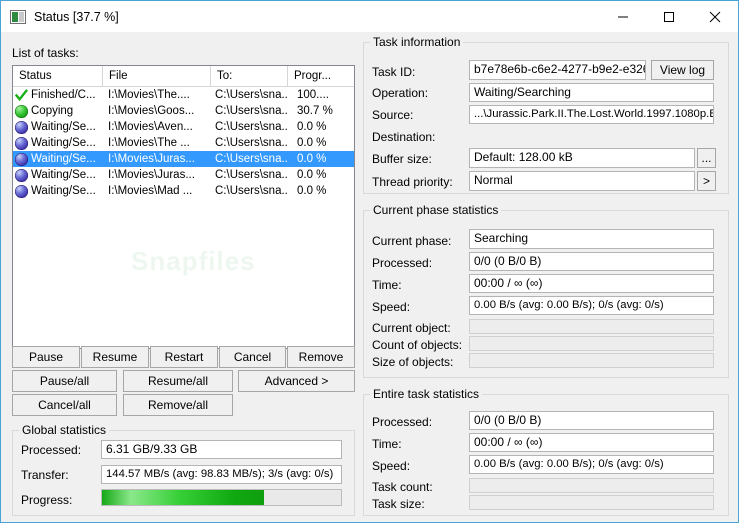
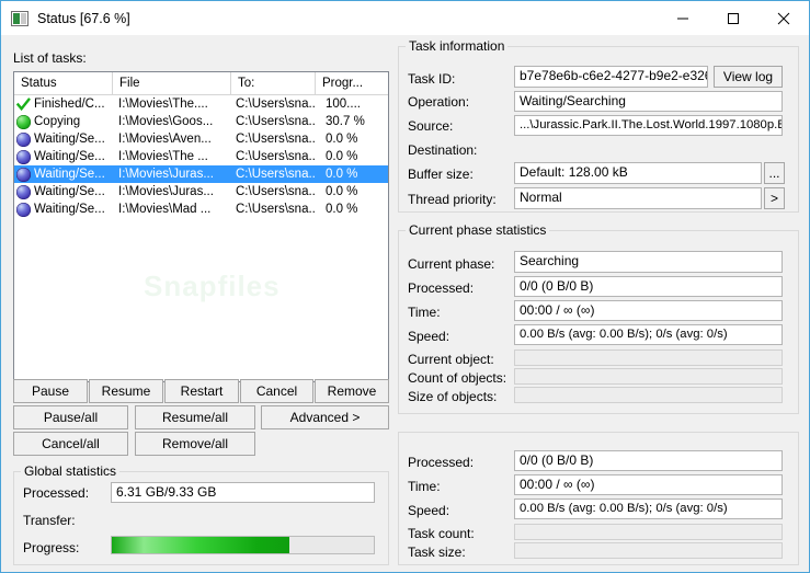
- Status [37.7 %]
+ Status [67.6 %]
  List of tasks:
  Status
  File
  To:
  Progr...
  Finished/C...
  I:\Movies\The....
  C:\Users\sna..
  100....
  Copying
  I:\Movies\Goos...
  C:\Users\sna..
  30.7 %
  Waiting/Se...
  I:\Movies\Aven...
  C:\Users\sna..
  0.0 %
  Waiting/Se...
  I:\Movies\The ...
  C:\Users\sna..
  0.0 %
  Waiting/Se...
  I:\Movies\Juras...
  C:\Users\sna..
  0.0 %
  Waiting/Se...
  I:\Movies\Juras...
  C:\Users\sna..
  0.0 %
  Waiting/Se...
  I:\Movies\Mad ...
  C:\Users\sna..
  0.0 %
  Pause
  Resume
  Restart
  Cancel
  Remove
  Pause/all
  Resume/all
  Advanced >
  Cancel/all
  Remove/all
  Global statistics
  Processed:
  6.31 GB/9.33 GB
  Transfer:
- 144.57 MB/s (avg: 98.83 MB/s); 3/s (avg: 0/s)
  Progress:
  Task information
  Task ID:
  b7e78e6b-c6e2-4277-b9e2-e32
  View log
  Operation:
  Waiting/Searching
  Source:
  ...\Jurassic.Park.II.The.Lost.World.1997.1080p.B
  Destination:
  Buffer size:
  Default: 128.00 kB
  ...
  Thread priority:
  Normal
  >
  Current phase statistics
  Current phase:
  Searching
  Processed:
  0/0 (0 B/0 B)
  Time:
  00:00 / ∞ (∞)
  Speed:
  0.00 B/s (avg: 0.00 B/s); 0/s (avg: 0/s)
  Current object:
  Count of objects:
  Size of objects:
- Entire task statistics
  Processed:
  0/0 (0 B/0 B)
  Time:
  00:00 / ∞ (∞)
  Speed:
  0.00 B/s (avg: 0.00 B/s); 0/s (avg: 0/s)
  Task count:
  Task size:
